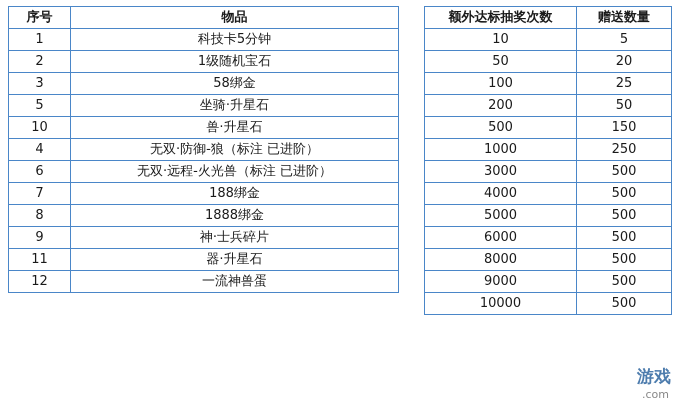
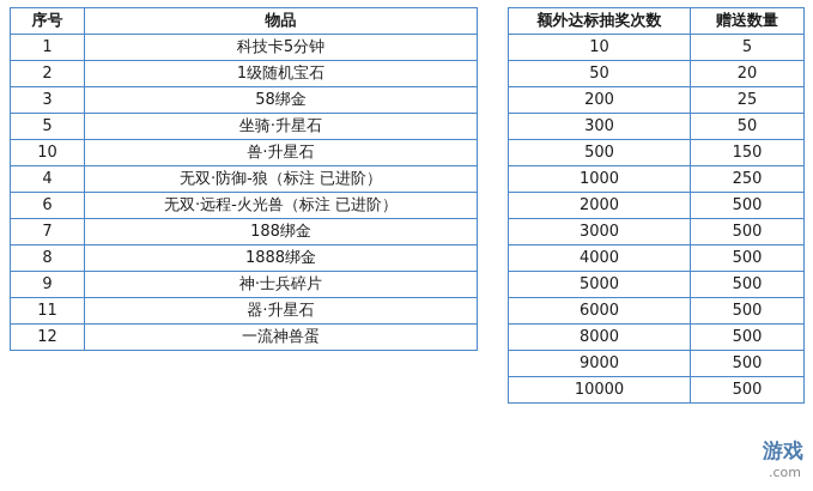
  序号	物品
  1	科技卡5分钟
  2	1级随机宝石
  3	58绑金
  5	坐骑·升星石
  10	兽·升星石
  4	无双·防御-狼（标注 已进阶）
  6	无双·远程-火光兽（标注 已进阶）
  7	188绑金
  8	1888绑金
  9	神·士兵碎片
  11	器·升星石
  12	一流神兽蛋
  额外达标抽奖次数	赠送数量
  10	5
  50	20
- 100	25
+ 200	25
- 200	50
+ 300	50
  500	150
  1000	250
+ 2000	500
  3000	500
  4000	500
  5000	500
  6000	500
  8000	500
  9000	500
  10000	500
  游戏
  .com
